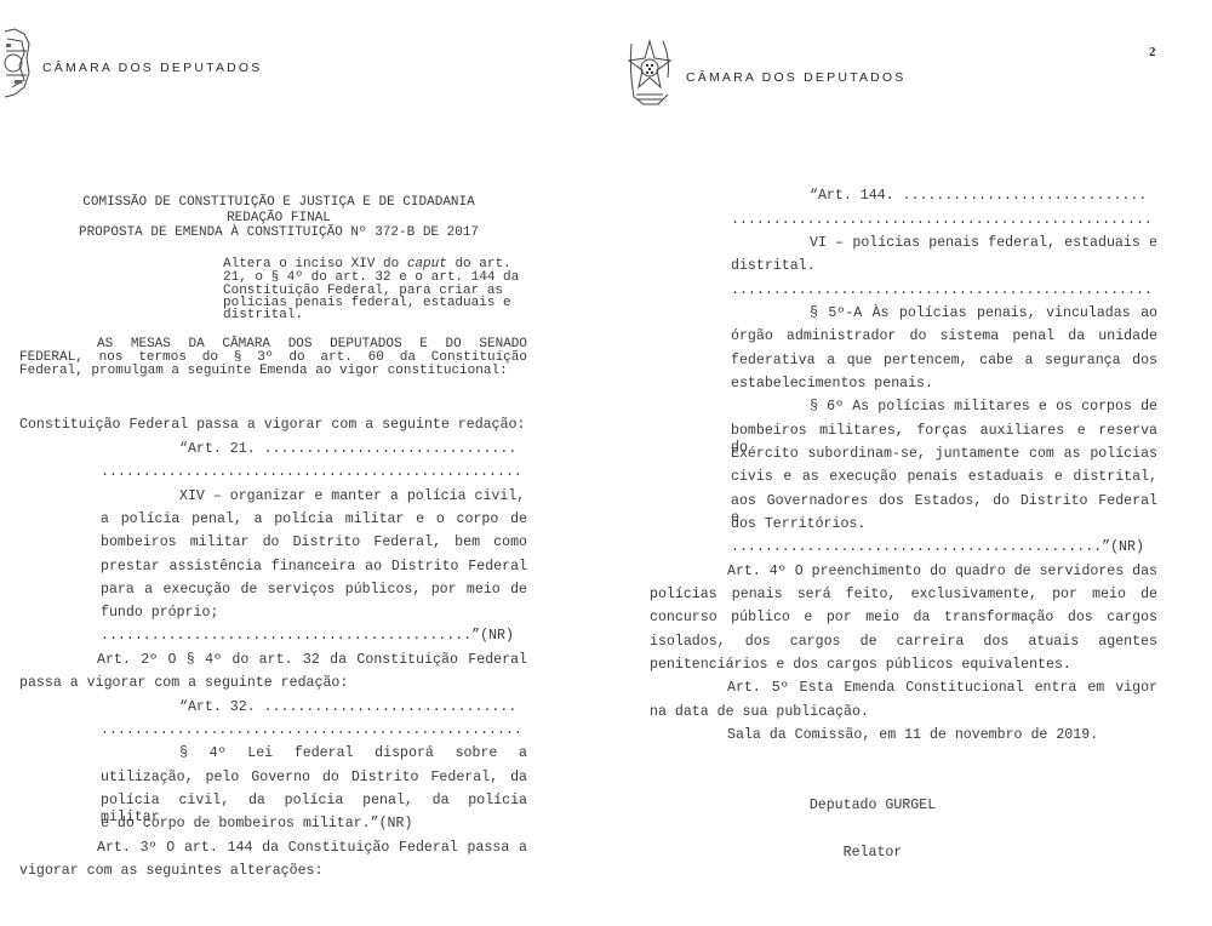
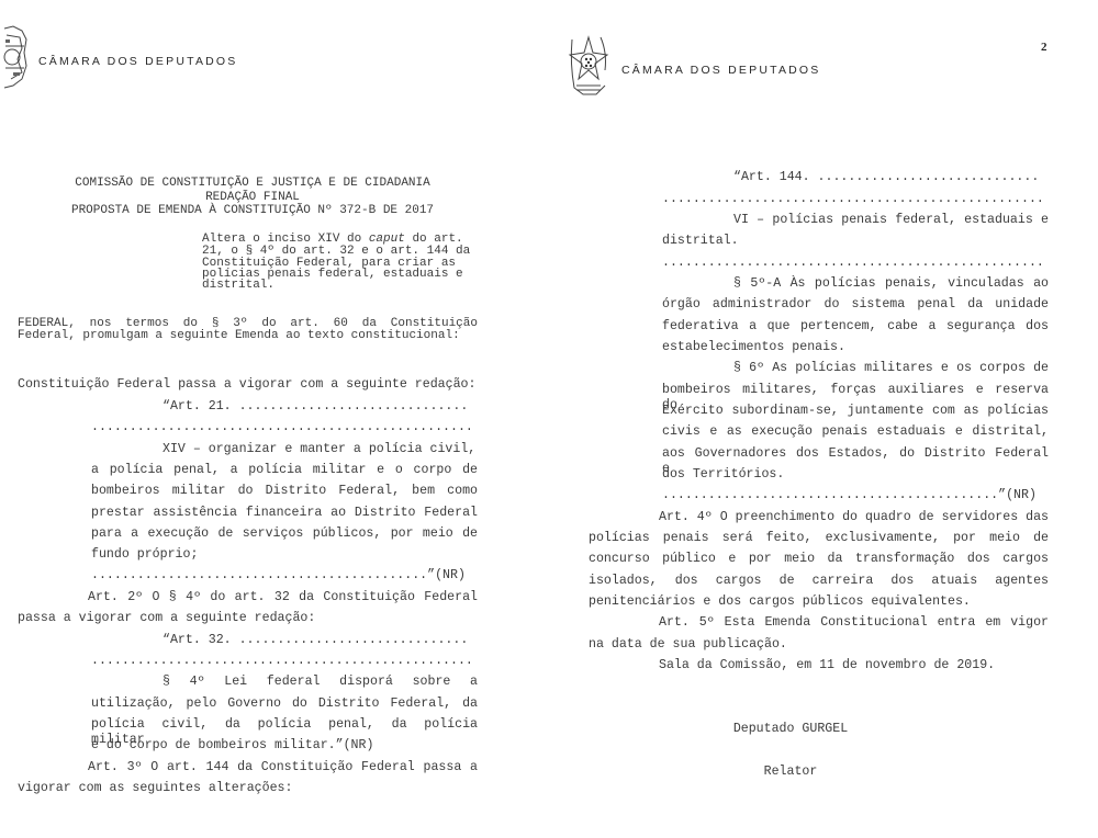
  CÂMARA DOS DEPUTADOS
  COMISSÃO DE CONSTITUIÇÃO E JUSTIÇA E DE CIDADANIA
  REDAÇÃO FINAL
  PROPOSTA DE EMENDA À CONSTITUIÇÃO Nº 372-B DE 2017
  Altera o inciso XIV do caput do art.
  21, o § 4º do art. 32 e o art. 144 da
  Constituição Federal, para criar as
  polícias penais federal, estaduais e
  distrital.
- AS MESAS DA CÂMARA DOS DEPUTADOS E DO SENADO
  FEDERAL, nos termos do § 3º do art. 60 da Constituição
- Federal, promulgam a seguinte Emenda ao vigor constitucional:
+ Federal, promulgam a seguinte Emenda ao texto constitucional:
  Constituição Federal passa a vigorar com a seguinte redação:
  “Art. 21. ..............................
  ..................................................
  XIV – organizar e manter a polícia civil,
  a polícia penal, a polícia militar e o corpo de
  bombeiros militar do Distrito Federal, bem como
  prestar assistência financeira ao Distrito Federal
  para a execução de serviços públicos, por meio de
  fundo próprio;
  ............................................”(NR)
  Art. 2º O § 4º do art. 32 da Constituição Federal
  passa a vigorar com a seguinte redação:
  “Art. 32. ..............................
  ..................................................
  § 4º Lei federal disporá sobre a
  utilização, pelo Governo do Distrito Federal, da
  polícia civil, da polícia penal, da polícia militar
  e do corpo de bombeiros militar.”(NR)
  Art. 3º O art. 144 da Constituição Federal passa a
  vigorar com as seguintes alterações:
  CÂMARA DOS DEPUTADOS
  2
  “Art. 144. .............................
  ..................................................
  VI – polícias penais federal, estaduais e
  distrital.
  ..................................................
  § 5º-A Às polícias penais, vinculadas ao
  órgão administrador do sistema penal da unidade
  federativa a que pertencem, cabe a segurança dos
  estabelecimentos penais.
  § 6º As polícias militares e os corpos de
  bombeiros militares, forças auxiliares e reserva do
  Exército subordinam-se, juntamente com as polícias
  civis e as execução penais estaduais e distrital,
  aos Governadores dos Estados, do Distrito Federal e
  dos Territórios.
  ............................................”(NR)
  Art. 4º O preenchimento do quadro de servidores das
  polícias penais será feito, exclusivamente, por meio de
  concurso público e por meio da transformação dos cargos
  isolados, dos cargos de carreira dos atuais agentes
  penitenciários e dos cargos públicos equivalentes.
  Art. 5º Esta Emenda Constitucional entra em vigor
  na data de sua publicação.
  Sala da Comissão, em 11 de novembro de 2019.
  Deputado GURGEL
  Relator
